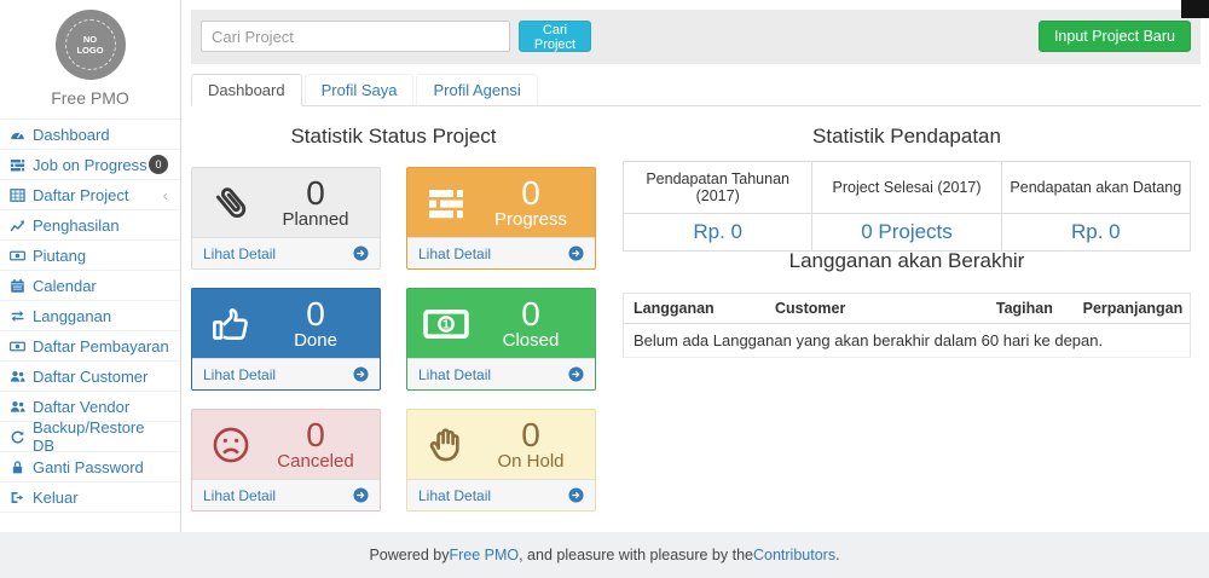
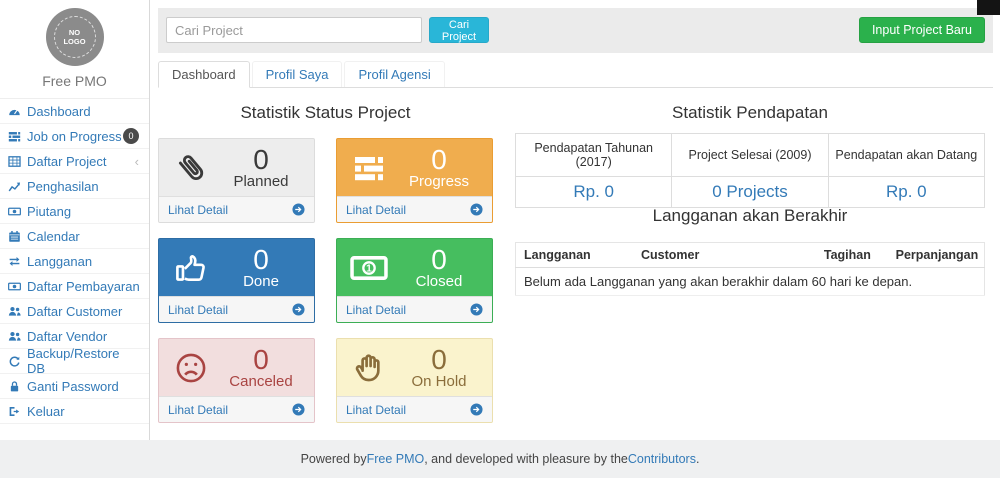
  NO LOGO
  Free PMO
  Dashboard
  Job on Progress
  0
  Daftar Project
  ‹
  Penghasilan
  Piutang
  Calendar
  Langganan
  Daftar Pembayaran
  Daftar Customer
  Daftar Vendor
  Backup/Restore DB
  Ganti Password
  Keluar
  Cari Project
  Cari Project
  Input Project Baru
  Dashboard
  Profil Saya
  Profil Agensi
  Statistik Status Project
  Statistik Pendapatan
  Langganan akan Berakhir
  0
  Planned
  Lihat Detail
  0
  Progress
  Lihat Detail
  0
  Done
  Lihat Detail
  1
  0
  Closed
  Lihat Detail
  0
  Canceled
  Lihat Detail
  0
  On Hold
  Lihat Detail
- Pendapatan Tahunan (2017)	Project Selesai (2017)	Pendapatan akan Datang
+ Pendapatan Tahunan (2017)	Project Selesai (2009)	Pendapatan akan Datang
  Rp. 0	0 Projects	Rp. 0
  Langganan	Customer	Tagihan	Perpanjangan
  Belum ada Langganan yang akan berakhir dalam 60 hari ke depan.
  Powered by
  Free PMO
- , and pleasure with pleasure by the
+ , and developed with pleasure by the
  Contributors
  .
